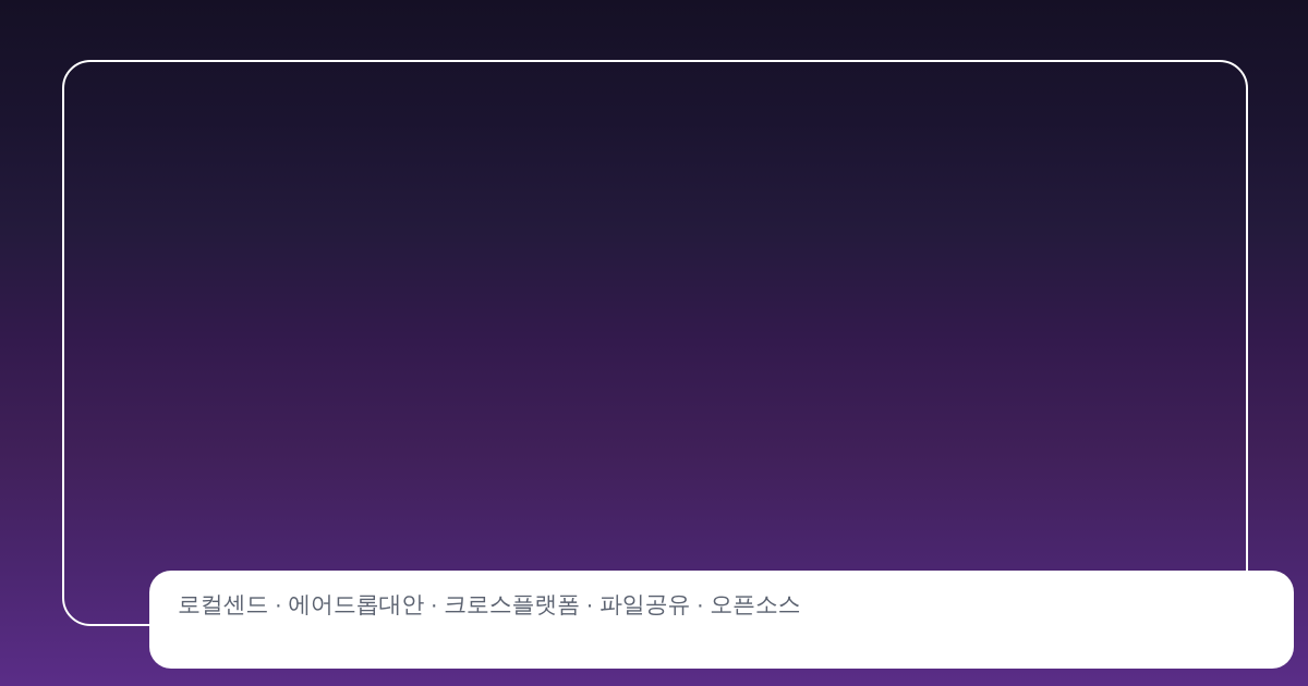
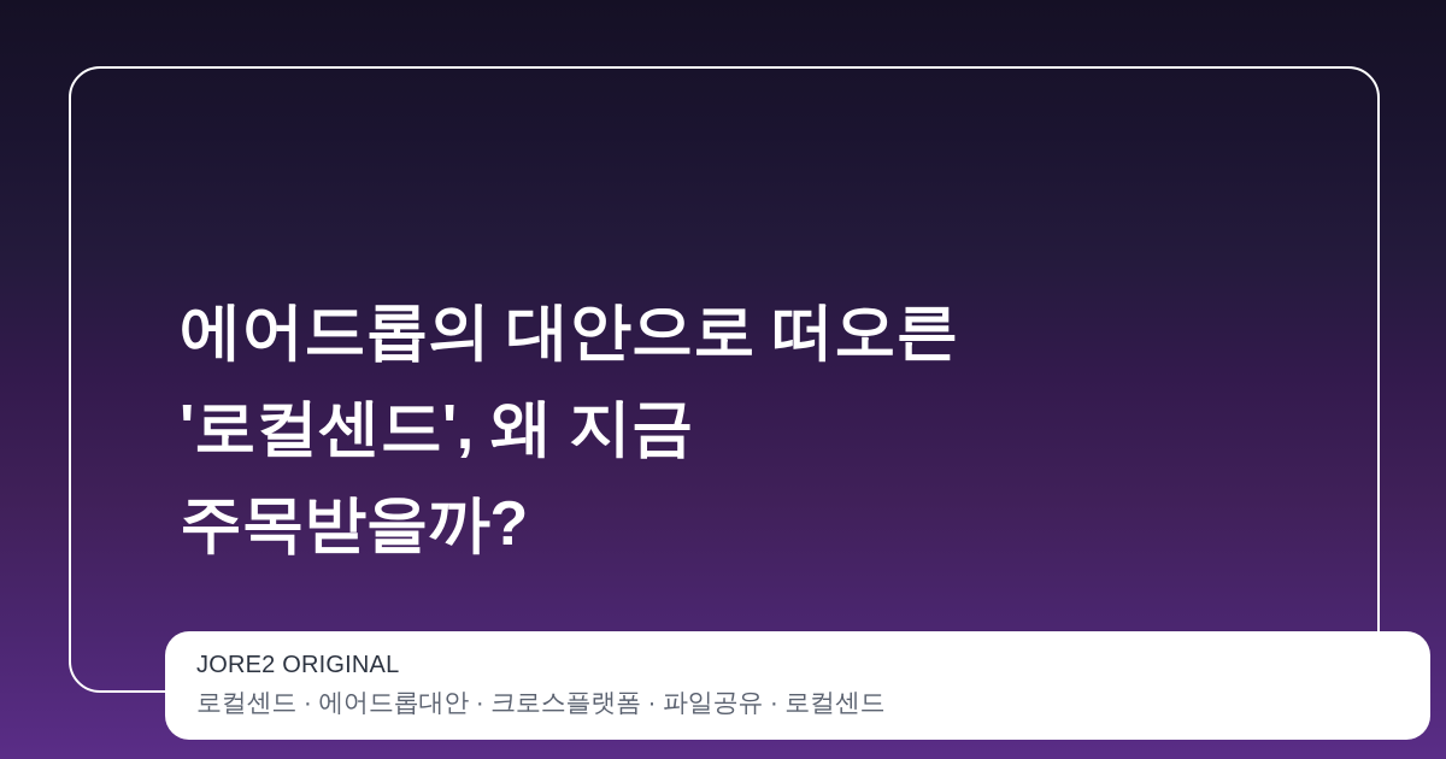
+ 에어드롭의 대안으로 떠오른
+ '로컬센드', 왜 지금
+ 주목받을까?
+ JORE2 ORIGINAL
- 로컬센드 · 에어드롭대안 · 크로스플랫폼 · 파일공유 · 오픈소스
+ 로컬센드 · 에어드롭대안 · 크로스플랫폼 · 파일공유 · 로컬센드
